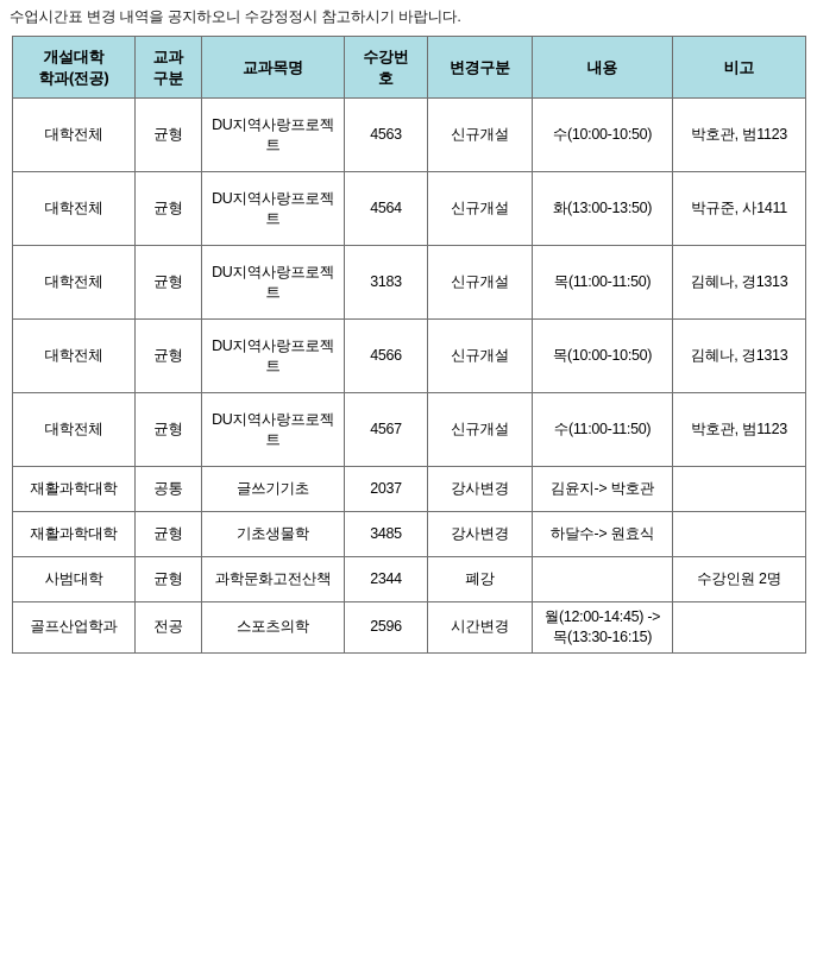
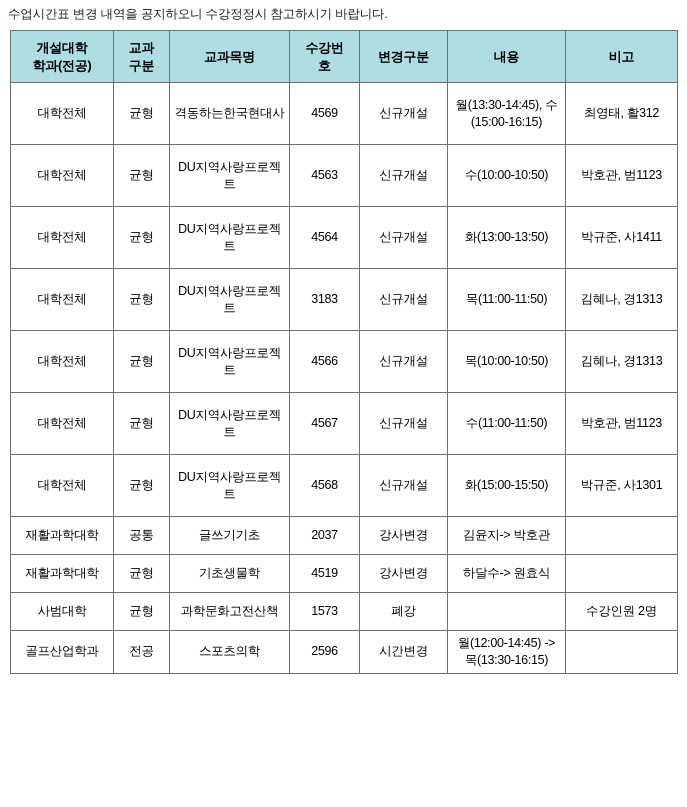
  수업시간표 변경 내역을 공지하오니 수강정정시 참고하시기 바랍니다.
  개설대학 학과(전공)	교과 구분	교과목명	수강번 호	변경구분	내용	비고
+ 대학전체	균형	격동하는한국현대사	4569	신규개설	월(13:30-14:45), 수(15:00-16:15)	최영태, 활312
  대학전체	균형	DU지역사랑프로젝트	4563	신규개설	수(10:00-10:50)	박호관, 범1123
  대학전체	균형	DU지역사랑프로젝트	4564	신규개설	화(13:00-13:50)	박규준, 사1411
  대학전체	균형	DU지역사랑프로젝트	3183	신규개설	목(11:00-11:50)	김혜나, 경1313
  대학전체	균형	DU지역사랑프로젝트	4566	신규개설	목(10:00-10:50)	김혜나, 경1313
  대학전체	균형	DU지역사랑프로젝트	4567	신규개설	수(11:00-11:50)	박호관, 범1123
+ 대학전체	균형	DU지역사랑프로젝트	4568	신규개설	화(15:00-15:50)	박규준, 사1301
  재활과학대학	공통	글쓰기기초	2037	강사변경	김윤지-> 박호관
- 재활과학대학	균형	기초생물학	3485	강사변경	하달수-> 원효식
+ 재활과학대학	균형	기초생물학	4519	강사변경	하달수-> 원효식
- 사범대학	균형	과학문화고전산책	2344	폐강		수강인원 2명
+ 사범대학	균형	과학문화고전산책	1573	폐강		수강인원 2명
  골프산업학과	전공	스포츠의학	2596	시간변경	월(12:00-14:45) -> 목(13:30-16:15)
